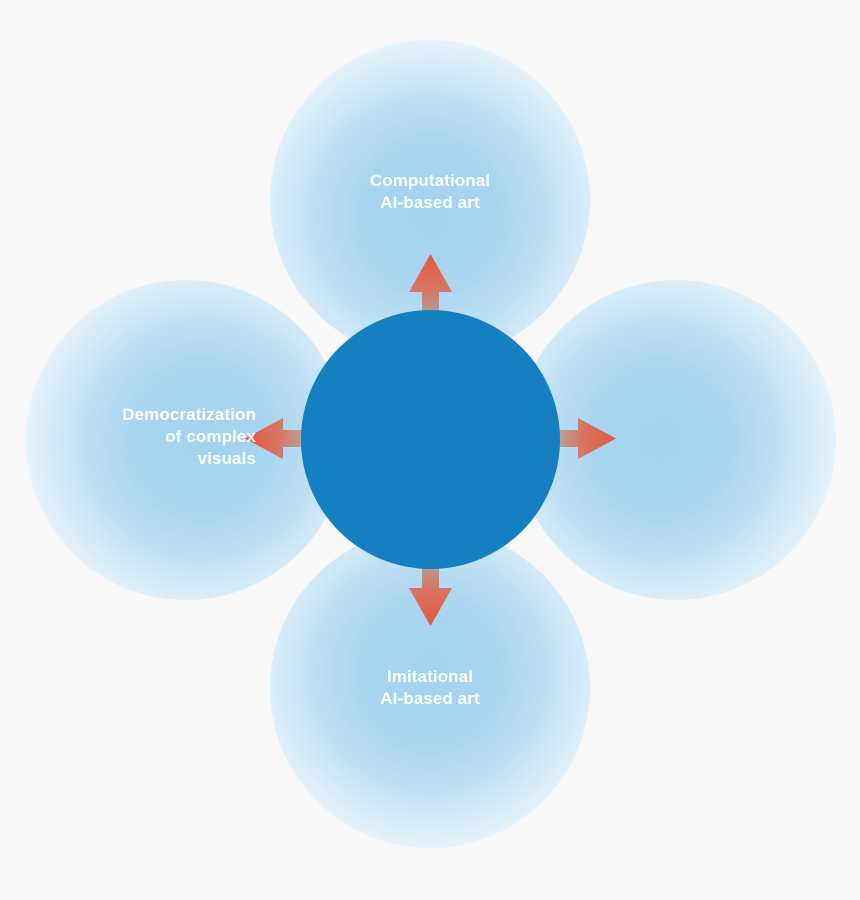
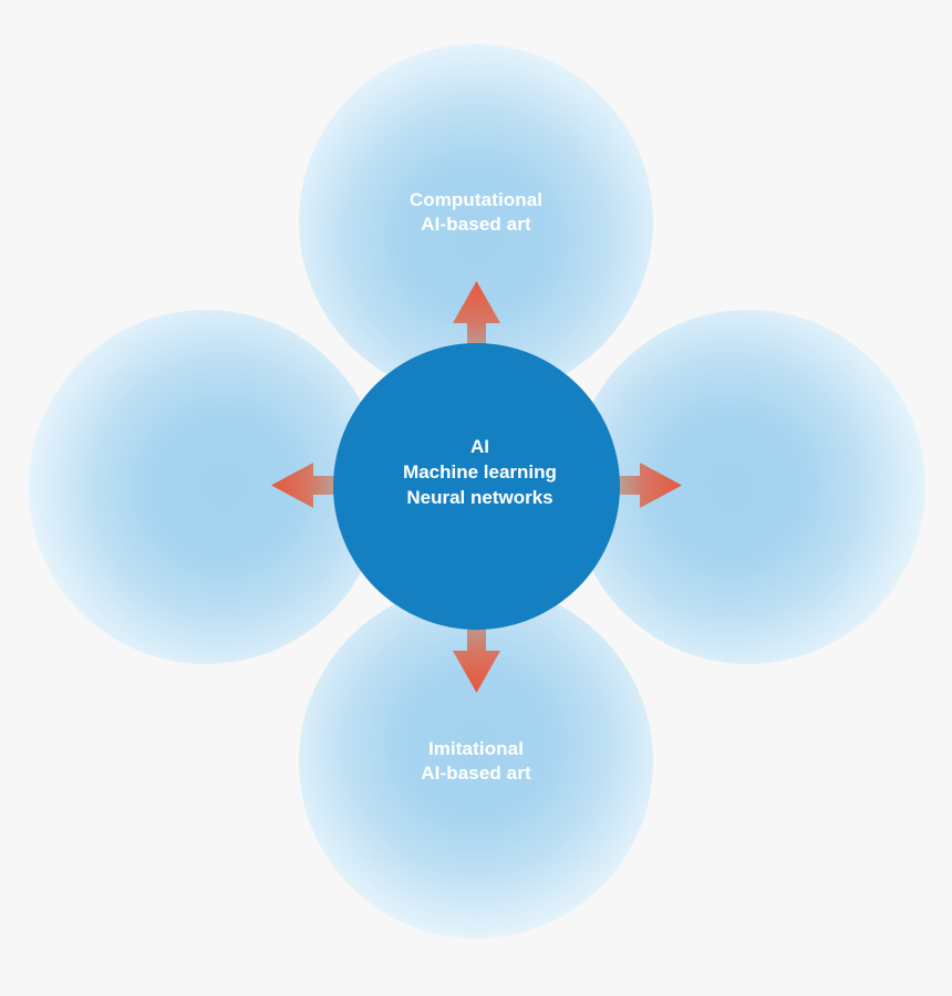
+ AI
+ Machine learning
+ Neural networks
  Computational
  AI-based art
  Imitational
  AI-based art
- Democratization
- of complex
- visuals
